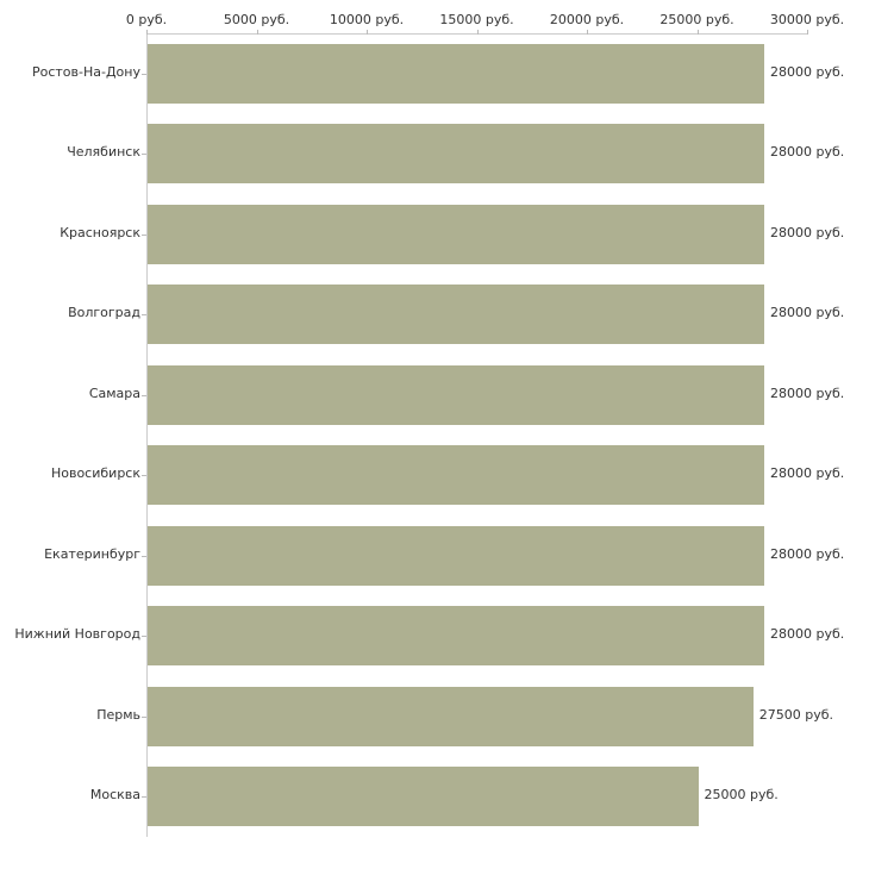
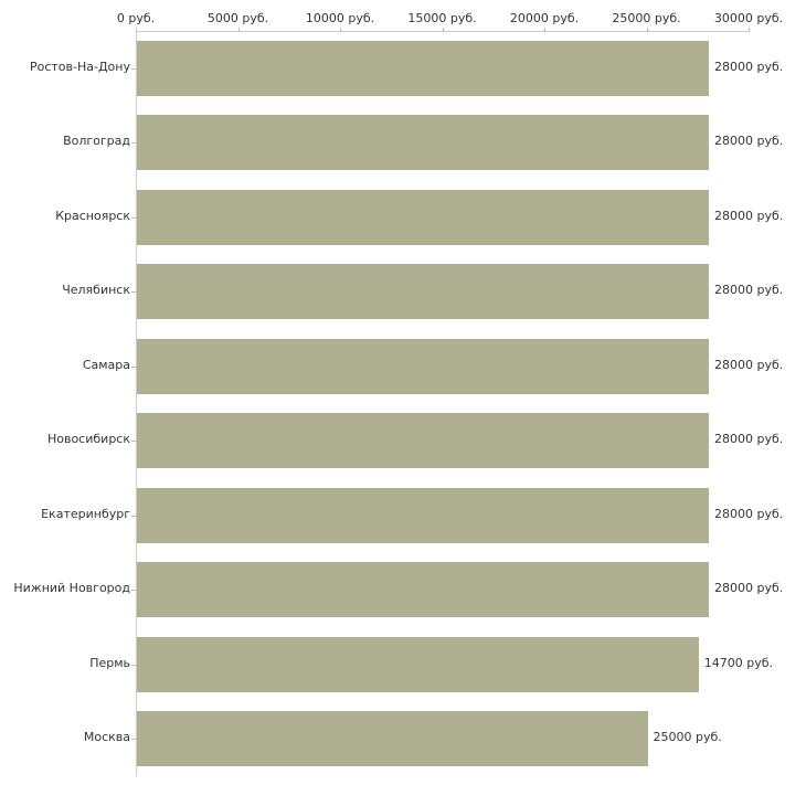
  0 руб.
  5000 руб.
  10000 руб.
  15000 руб.
  20000 руб.
  25000 руб.
  30000 руб.
  Ростов-На-Дону
  28000 руб.
- Челябинск
+ Волгоград
  28000 руб.
  Красноярск
  28000 руб.
- Волгоград
+ Челябинск
  28000 руб.
  Самара
  28000 руб.
  Новосибирск
  28000 руб.
  Екатеринбург
  28000 руб.
  Нижний Новгород
  28000 руб.
  Пермь
- 27500 руб.
+ 14700 руб.
  Москва
  25000 руб.
